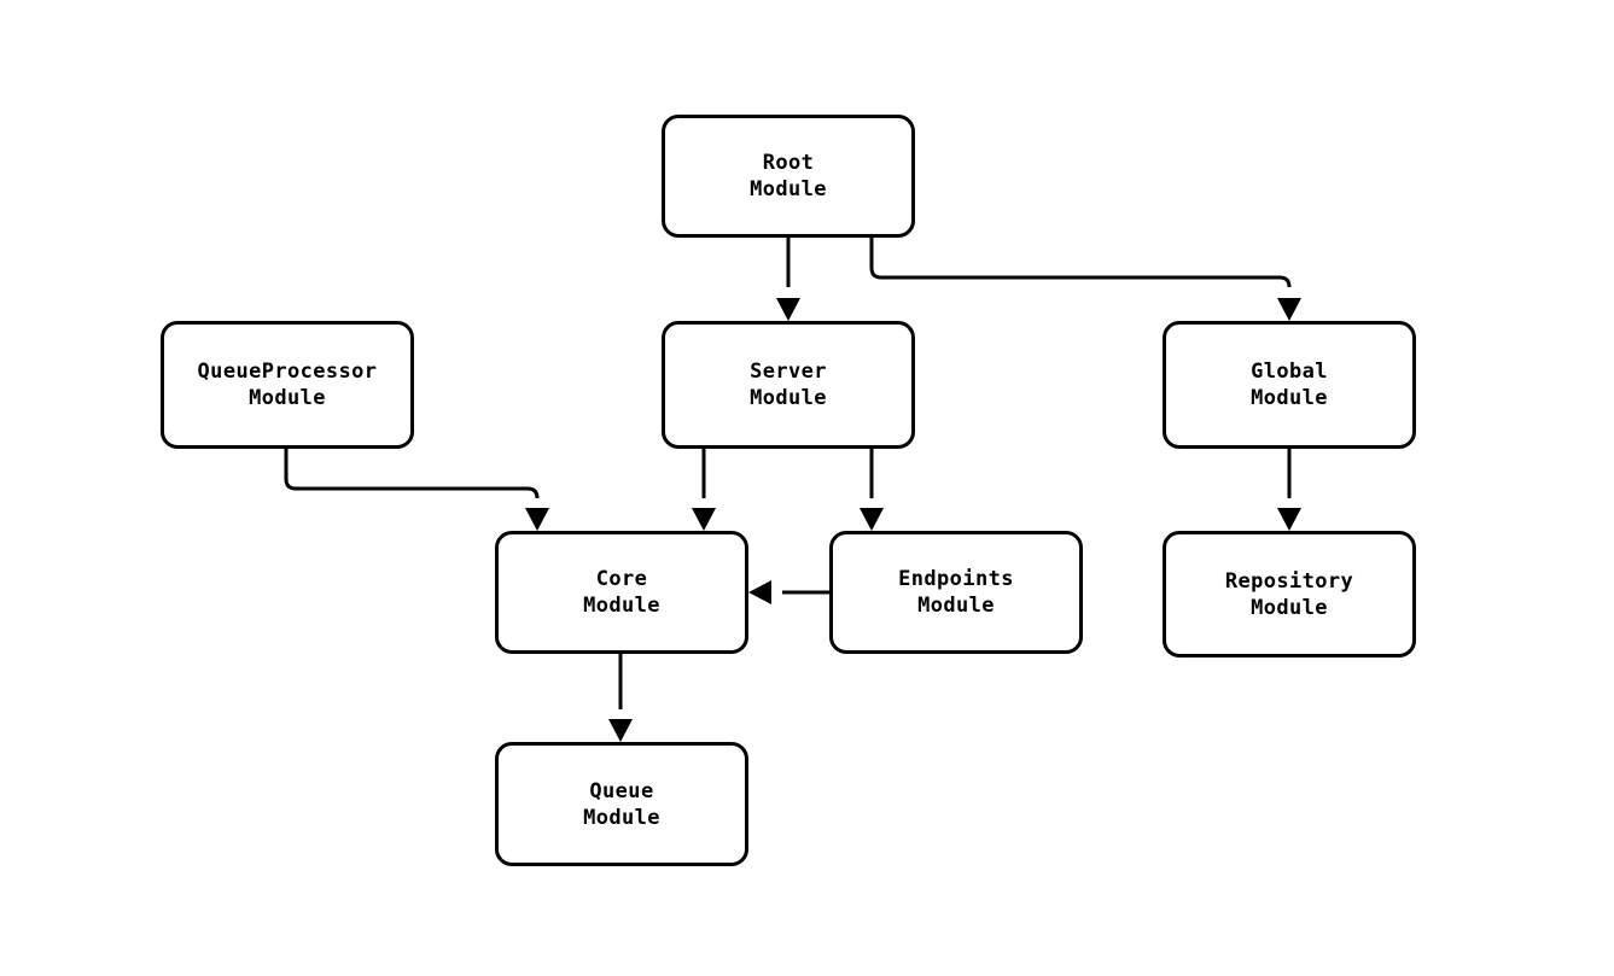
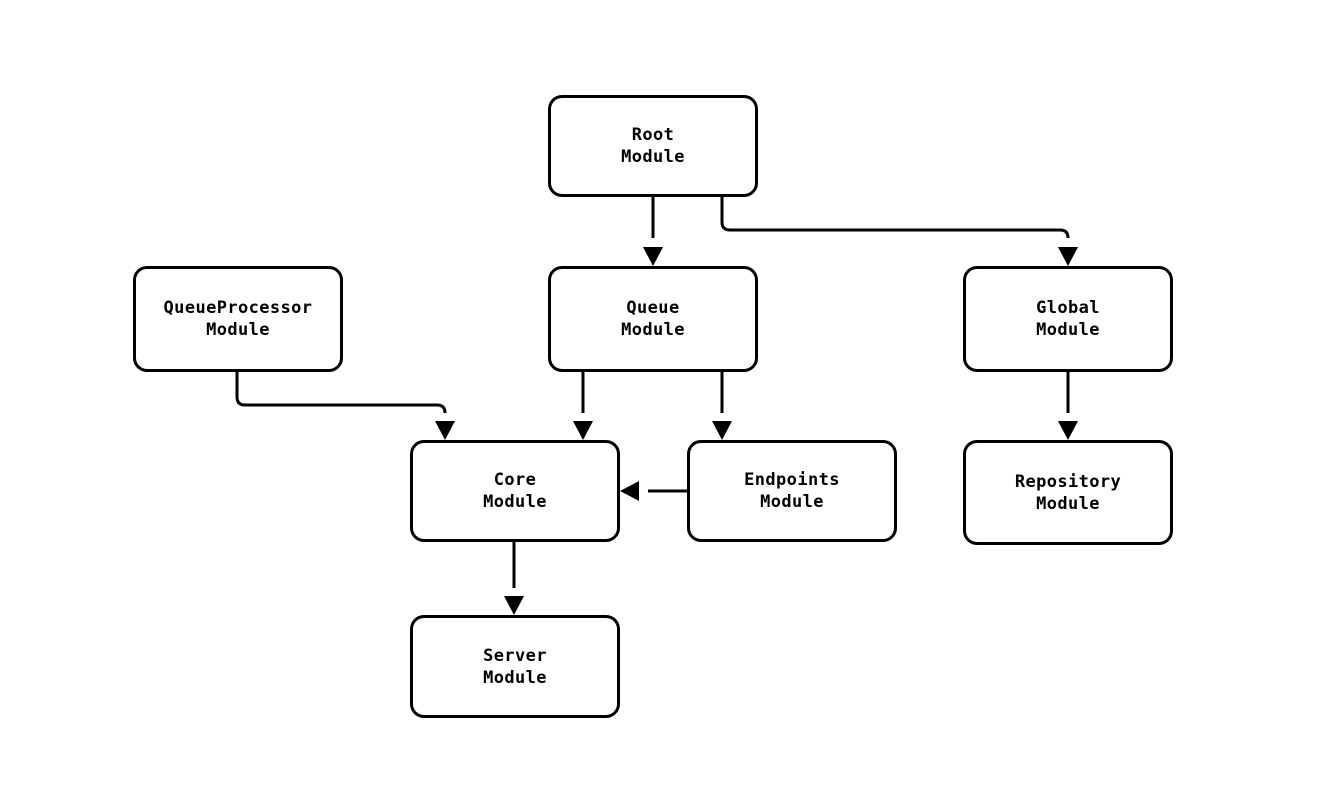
  Root
  Module
  QueueProcessor
  Module
- Server
+ Queue
  Module
  Global
  Module
  Core
  Module
  Endpoints
  Module
  Repository
  Module
- Queue
+ Server
  Module
